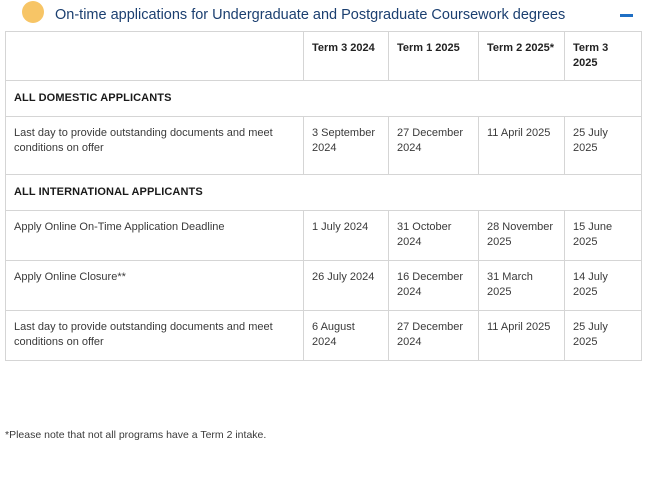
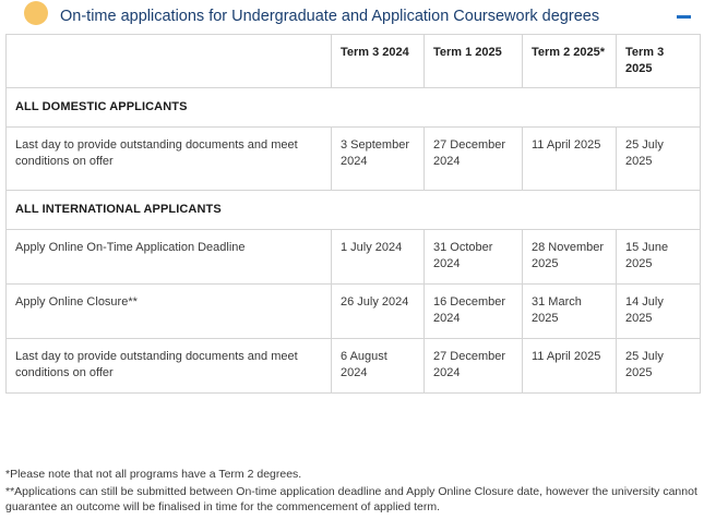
- On-time applications for Undergraduate and Postgraduate Coursework degrees
+ On-time applications for Undergraduate and Application Coursework degrees
  	Term 3 2024	Term 1 2025	Term 2 2025*	Term 3 2025
  ALL DOMESTIC APPLICANTS
  Last day to provide outstanding documents and meet conditions on offer	3 September 2024	27 December 2024	11 April 2025	25 July 2025
  ALL INTERNATIONAL APPLICANTS
  Apply Online On-Time Application Deadline	1 July 2024	31 October 2024	28 November 2025	15 June 2025
  Apply Online Closure**	26 July 2024	16 December 2024	31 March 2025	14 July 2025
  Last day to provide outstanding documents and meet conditions on offer	6 August 2024	27 December 2024	11 April 2025	25 July 2025
- *Please note that not all programs have a Term 2 intake.
+ *Please note that not all programs have a Term 2 degrees.
+ **Applications can still be submitted between On-time application deadline and Apply Online Closure date, however the university cannot guarantee an outcome will be finalised in time for the commencement of applied term.
